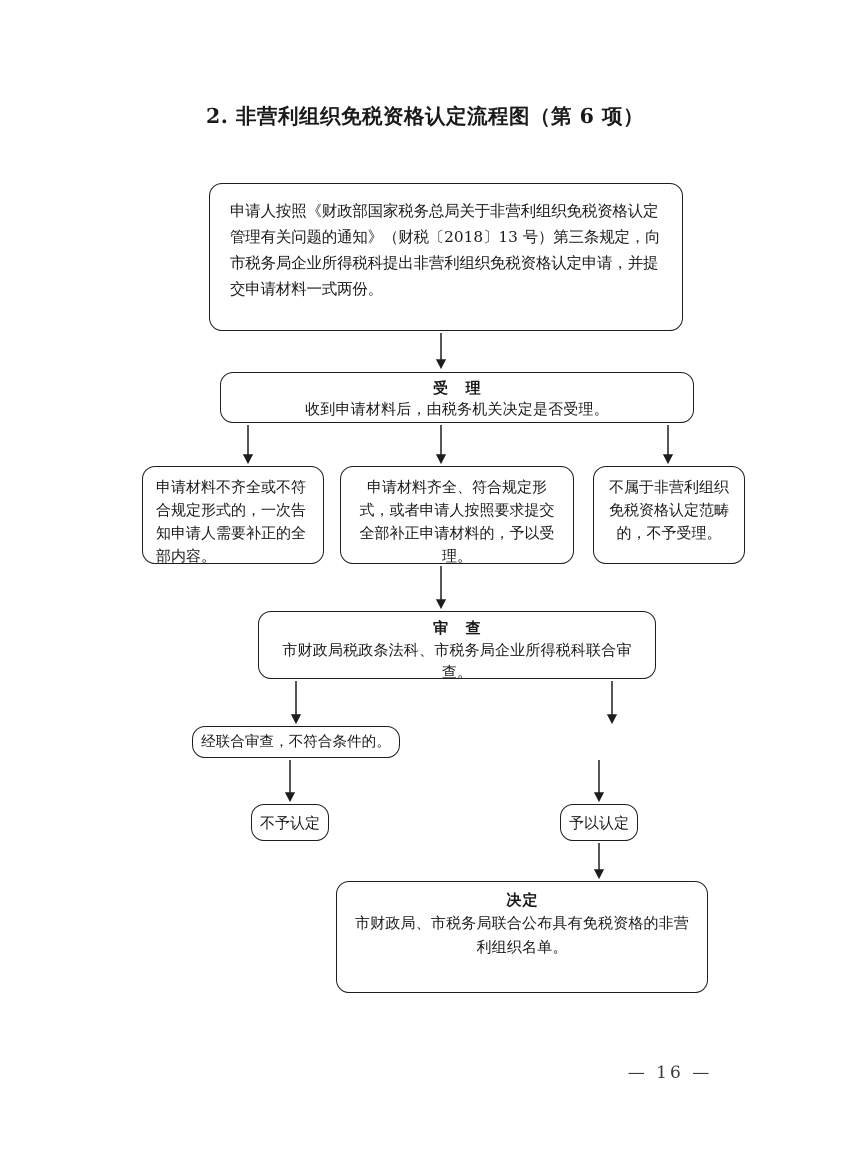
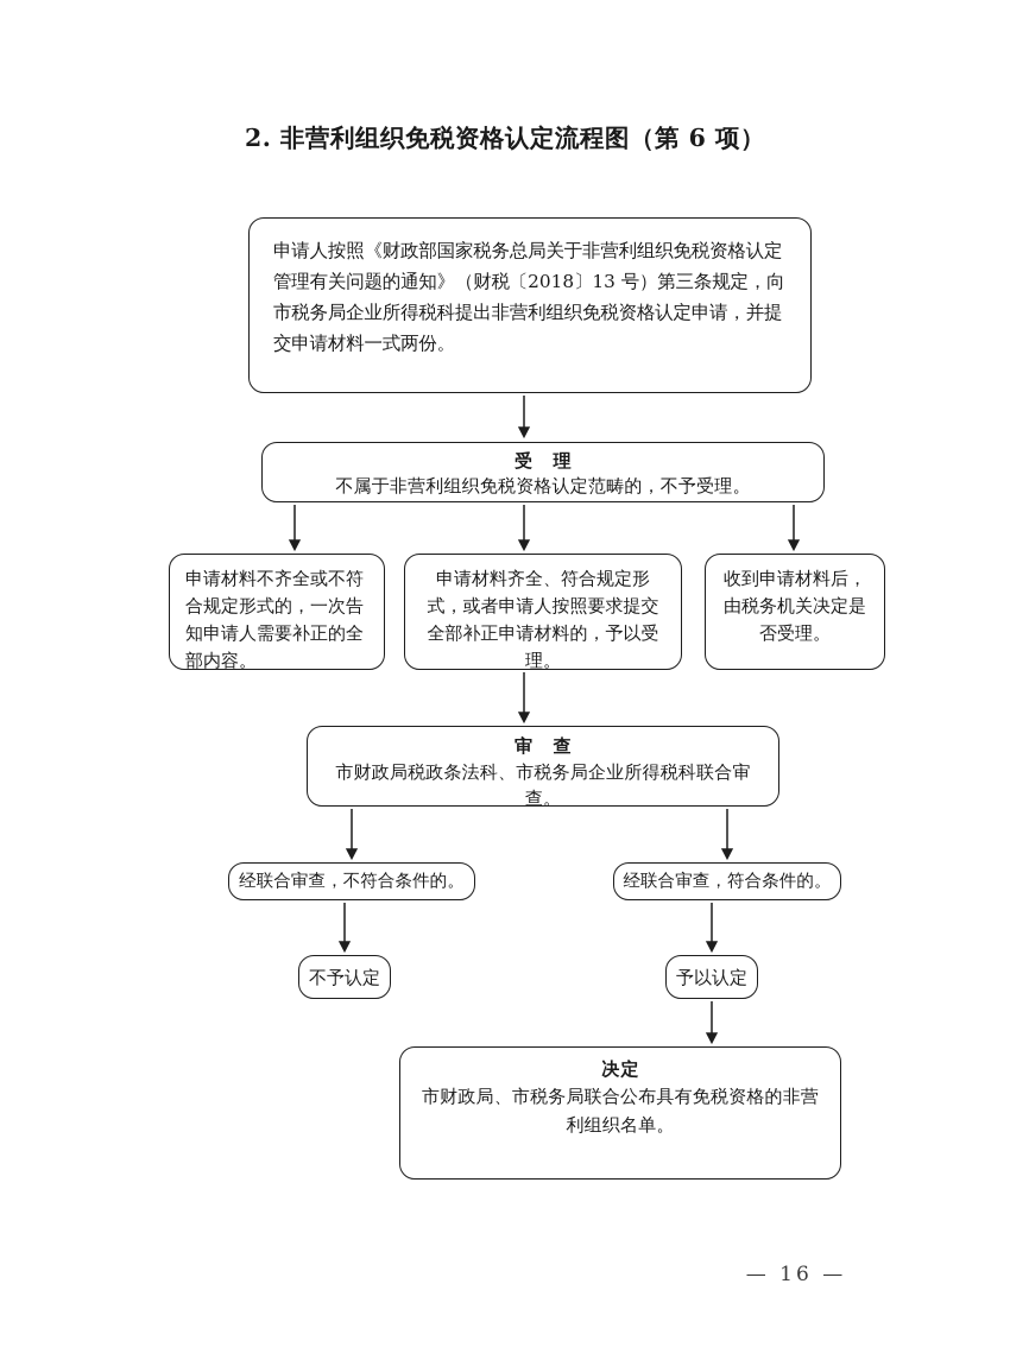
  2. 非营利组织免税资格认定流程图（第 6 项）
  申请人按照《财政部国家税务总局关于非营利组织免税资格认定管理有关问题的通知》（财税〔2018〕13 号）第三条规定，向市税务局企业所得税科提出非营利组织免税资格认定申请，并提交申请材料一式两份。
  受 理
- 收到申请材料后，由税务机关决定是否受理。
+ 不属于非营利组织免税资格认定范畴的，不予受理。
  申请材料不齐全或不符合规定形式的，一次告知申请人需要补正的全部内容。
  申请材料齐全、符合规定形式，或者申请人按照要求提交全部补正申请材料的，予以受理。
- 不属于非营利组织免税资格认定范畴的，不予受理。
+ 收到申请材料后，由税务机关决定是否受理。
  审 查
  市财政局税政条法科、市税务局企业所得税科联合审查。
  经联合审查，不符合条件的。
+ 经联合审查，符合条件的。
  不予认定
  予以认定
  决定
  市财政局、市税务局联合公布具有免税资格的非营利组织名单。
  — 16 —
